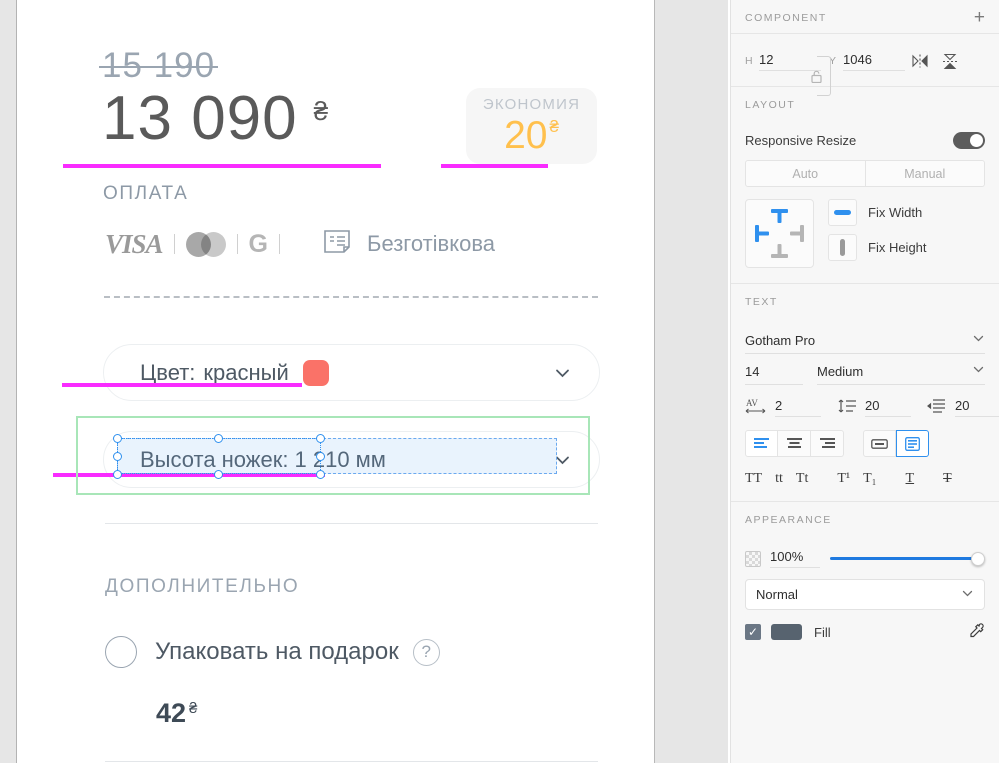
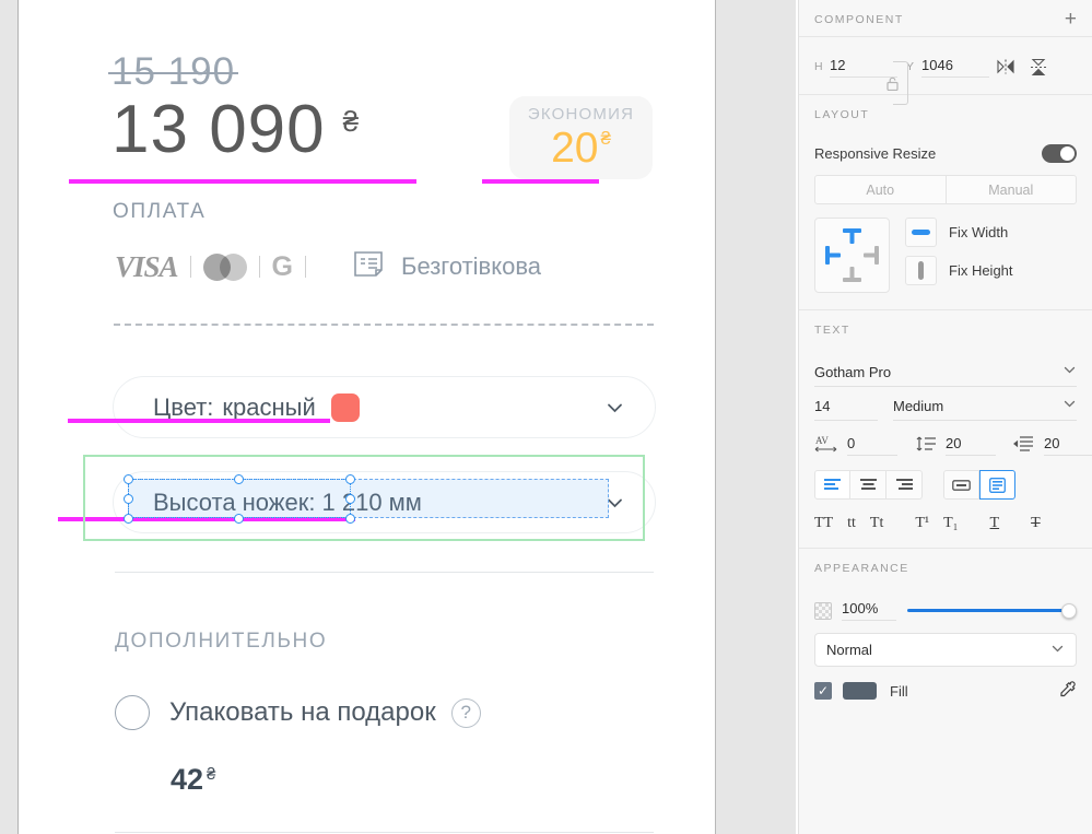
  15 190
  13 090
  ₴
  ОПЛАТА
  ЭКОНОМИЯ
  20
  ₴
  VISA
  G
  Безготівкова
  Цвет:
  красный
  Высота ножек:
  110 мм
  ДОПОЛНИТЕЛЬНО
  Упаковать на подарок
  ?
  42
  ₴
  COMPONENT
  +
  H
  12
  Y
  1046
  LAYOUT
  Responsive Resize
  Auto
  Manual
  Fix Width
  Fix Height
  TEXT
  Gotham Pro
  14
  Medium
  AV
- 2
+ 0
  20
  20
  TT
  tt
  Tt
  T¹
  T₁
  T
  T
  APPEARANCE
  100%
  Normal
  ✓
  Fill
